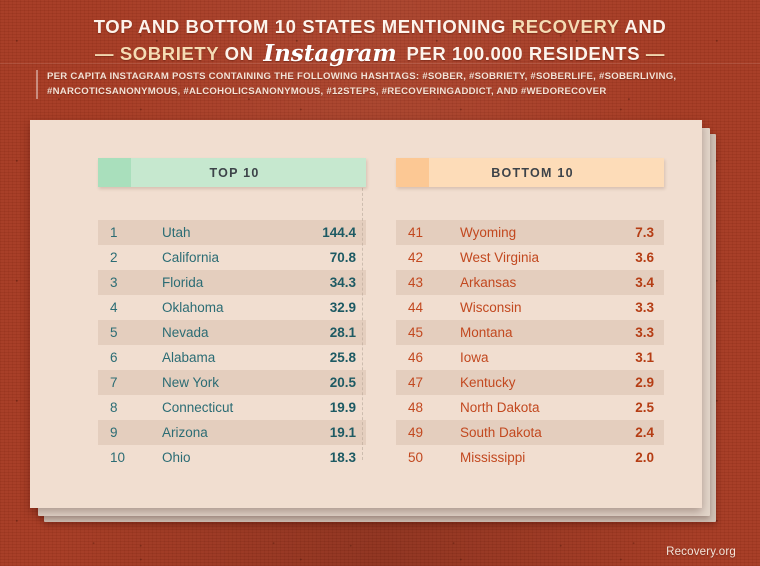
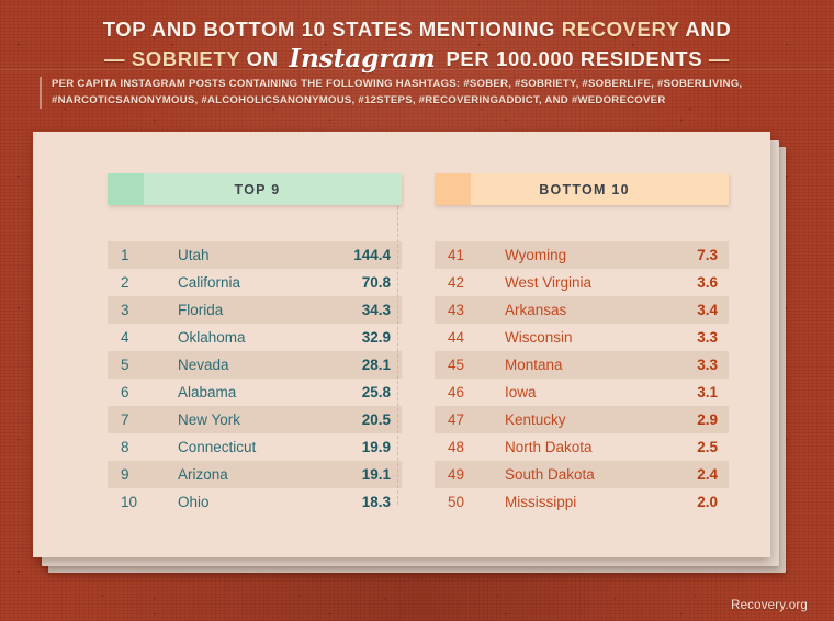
  TOP AND BOTTOM 10 STATES MENTIONING RECOVERY AND
  — SOBRIETY ON Instagram PER 100.000 RESIDENTS —
  PER CAPITA INSTAGRAM POSTS CONTAINING THE FOLLOWING HASHTAGS: #SOBER, #SOBRIETY, #SOBERLIFE, #SOBERLIVING, #NARCOTICSANONYMOUS, #ALCOHOLICSANONYMOUS, #12STEPS, #RECOVERINGADDICT, AND #WEDORECOVER
- TOP 10
+ TOP 9
  1
  Utah
  144.4
  2
  California
  70.8
  3
  Florida
  34.3
  4
  Oklahoma
  32.9
  5
  Nevada
  28.1
  6
  Alabama
  25.8
  7
  New York
  20.5
  8
  Connecticut
  19.9
  9
  Arizona
  19.1
  10
  Ohio
  18.3
  BOTTOM 10
  41
  Wyoming
  7.3
  42
  West Virginia
  3.6
  43
  Arkansas
  3.4
  44
  Wisconsin
  3.3
  45
  Montana
  3.3
  46
  Iowa
  3.1
  47
  Kentucky
  2.9
  48
  North Dakota
  2.5
  49
  South Dakota
  2.4
  50
  Mississippi
  2.0
  Recovery.org
